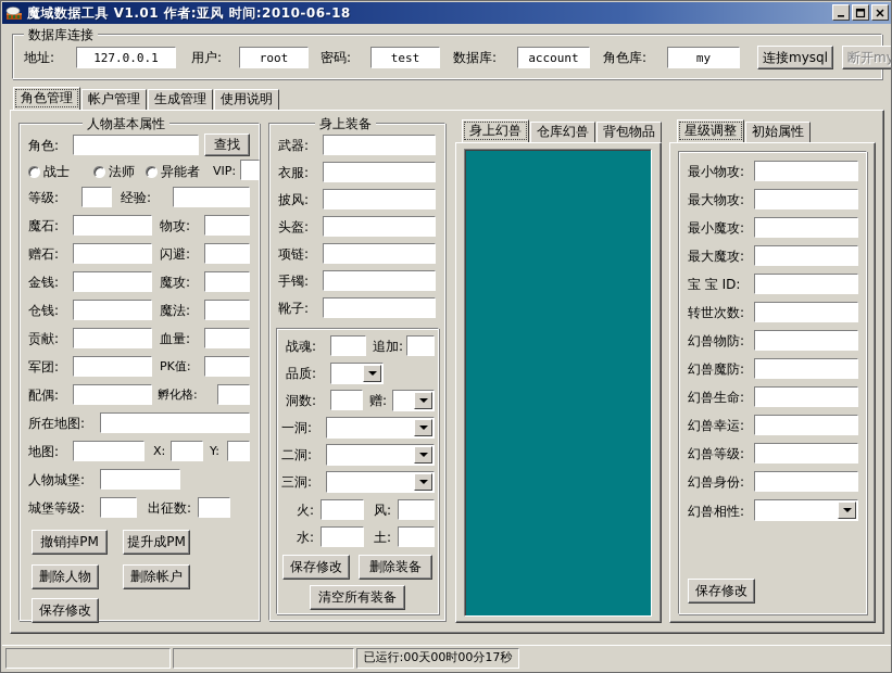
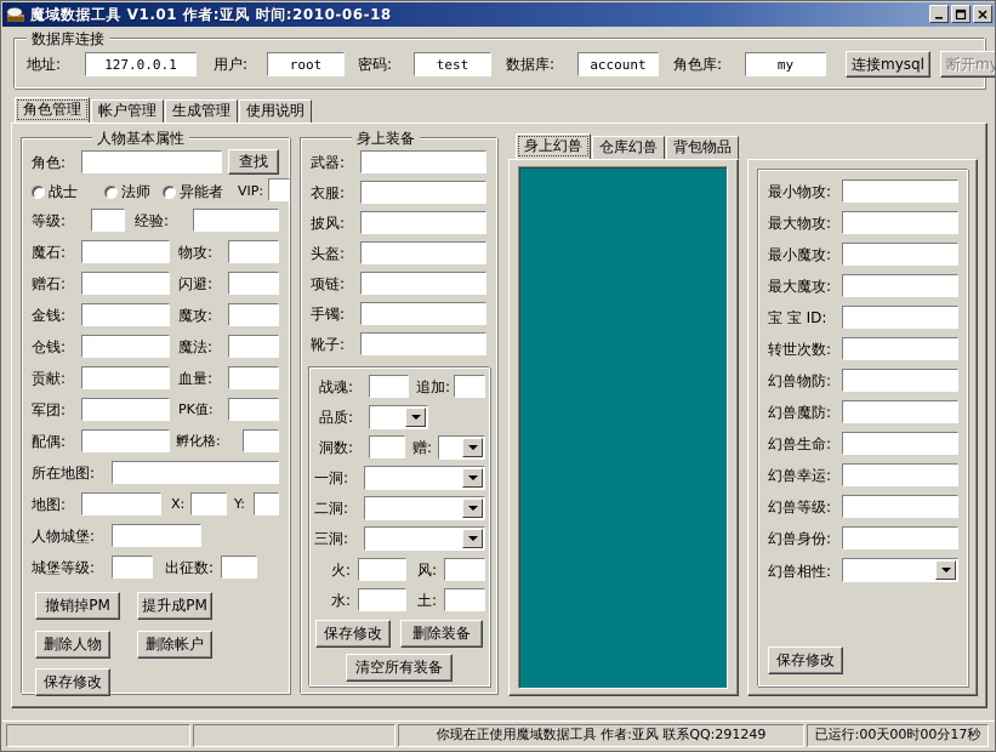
  魔域数据工具 V1.01 作者:亚风 时间:2010-06-18
  数据库连接
  地址:
  127.0.0.1
  用户:
  root
  密码:
  test
  数据库:
  account
  角色库:
  my
  连接mysql
  角色管理
  帐户管理
  生成管理
  使用说明
  人物基本属性
  角色:
  查找
  战士
  法师
  异能者
  VIP:
  等级:
  经验:
  魔石:
  物攻:
  赠石:
  闪避:
  金钱:
  魔攻:
  仓钱:
  魔法:
  贡献:
  血量:
  军团:
  PK值:
  配偶:
  孵化格:
  所在地图:
  地图:
  X:
  Y:
  人物城堡:
  城堡等级:
  出征数:
  撤销掉PM
  提升成PM
  删除人物
  删除帐户
  保存修改
  身上装备
  武器:
  衣服:
  披风:
  头盔:
  项链:
  手镯:
  靴子:
  战魂:
  追加:
  品质:
  洞数:
  赠:
  一洞:
  二洞:
  三洞:
  火:
  风:
  水:
  土:
  保存修改
  删除装备
  清空所有装备
  身上幻兽
  仓库幻兽
  背包物品
- 星级调整
- 初始属性
  最小物攻:
  最大物攻:
  最小魔攻:
  最大魔攻:
  宝 宝 ID:
  转世次数:
  幻兽物防:
  幻兽魔防:
  幻兽生命:
  幻兽幸运:
  幻兽等级:
  幻兽身份:
  幻兽相性:
  保存修改
+ 你现在正使用魔域数据工具 作者:亚风 联系QQ:291249
  已运行:00天00时00分17秒
